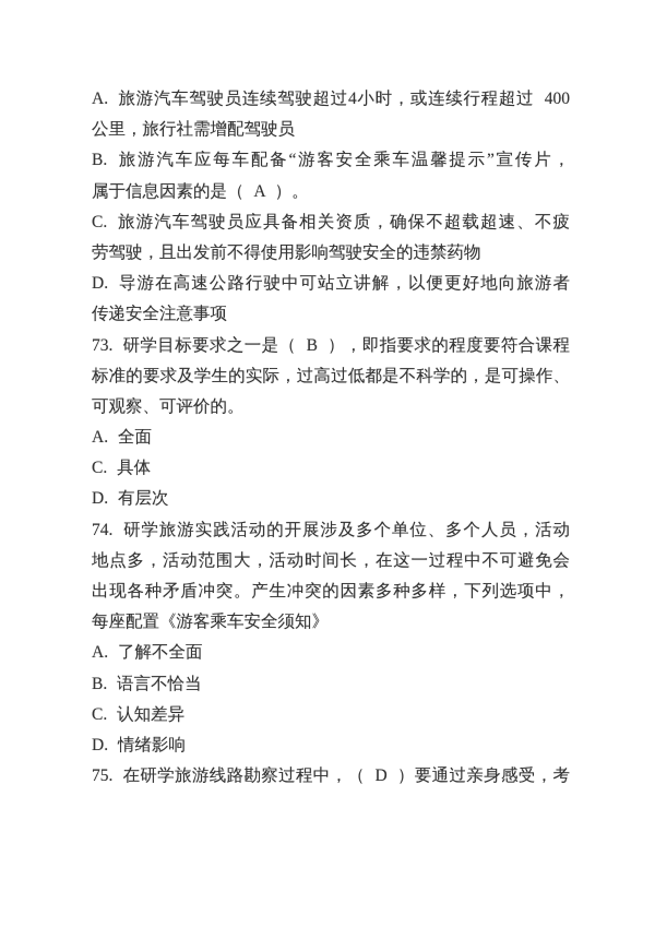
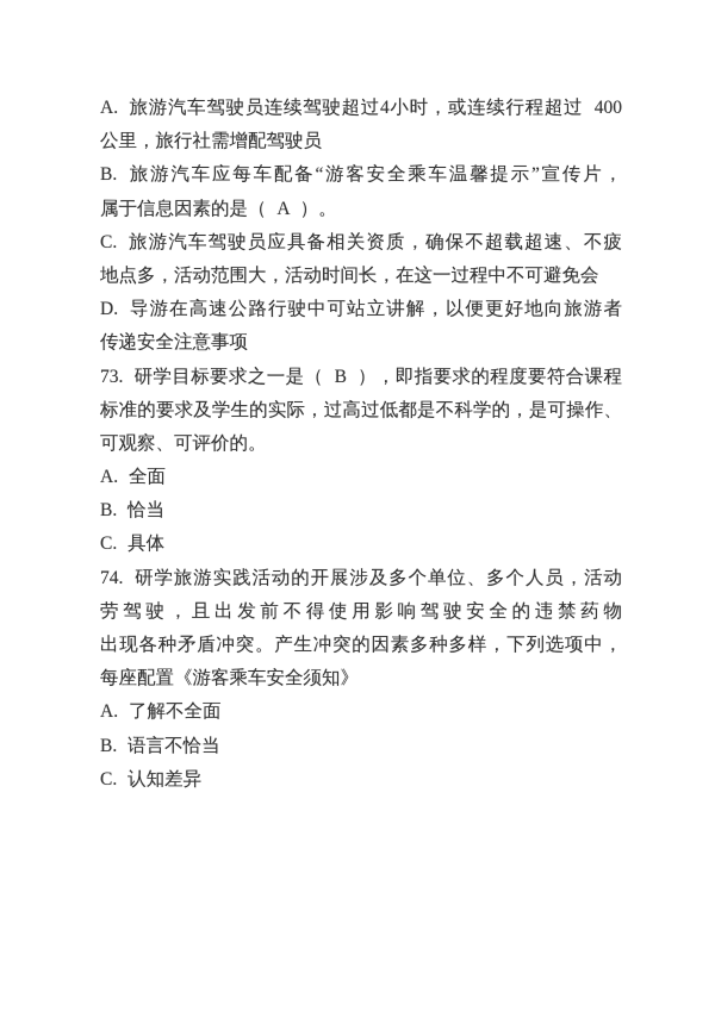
  A. 旅游汽车驾驶员连续驾驶超过4小时，或连续行程超过 400
  公里，旅行社需增配驾驶员
  B. 旅游汽车应每车配备“游客安全乘车温馨提示”宣传片，
  属于信息因素的是（ A ）。
  C. 旅游汽车驾驶员应具备相关资质，确保不超载超速、不疲
- 劳驾驶，且出发前不得使用影响驾驶安全的违禁药物
+ 地点多，活动范围大，活动时间长，在这一过程中不可避免会
  D. 导游在高速公路行驶中可站立讲解，以便更好地向旅游者
  传递安全注意事项
  73. 研学目标要求之一是（ B ），即指要求的程度要符合课程
  标准的要求及学生的实际，过高过低都是不科学的，是可操作、
  可观察、可评价的。
  A. 全面
+ B. 恰当
  C. 具体
- D. 有层次
  74. 研学旅游实践活动的开展涉及多个单位、多个人员，活动
- 地点多，活动范围大，活动时间长，在这一过程中不可避免会
+ 劳驾驶，且出发前不得使用影响驾驶安全的违禁药物
  出现各种矛盾冲突。产生冲突的因素多种多样，下列选项中，
  每座配置《游客乘车安全须知》
  A. 了解不全面
  B. 语言不恰当
  C. 认知差异
- D. 情绪影响
- 75. 在研学旅游线路勘察过程中，（ D ）要通过亲身感受，考
